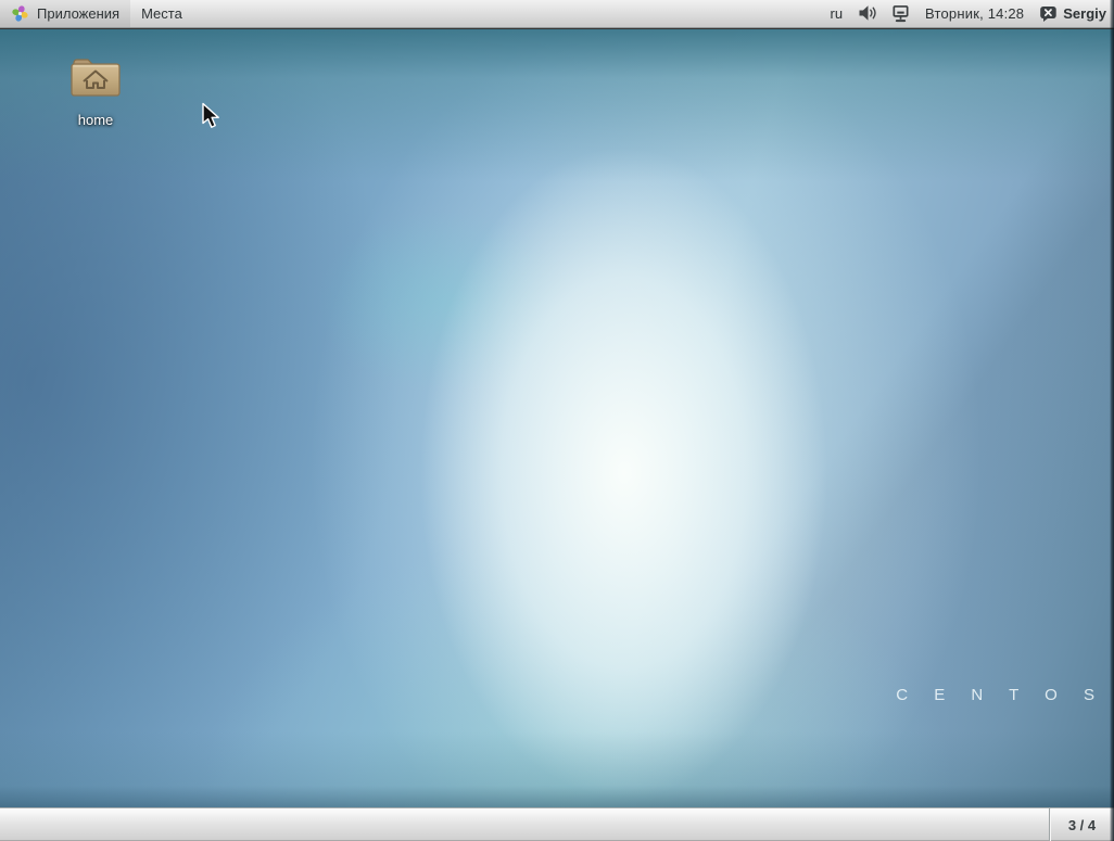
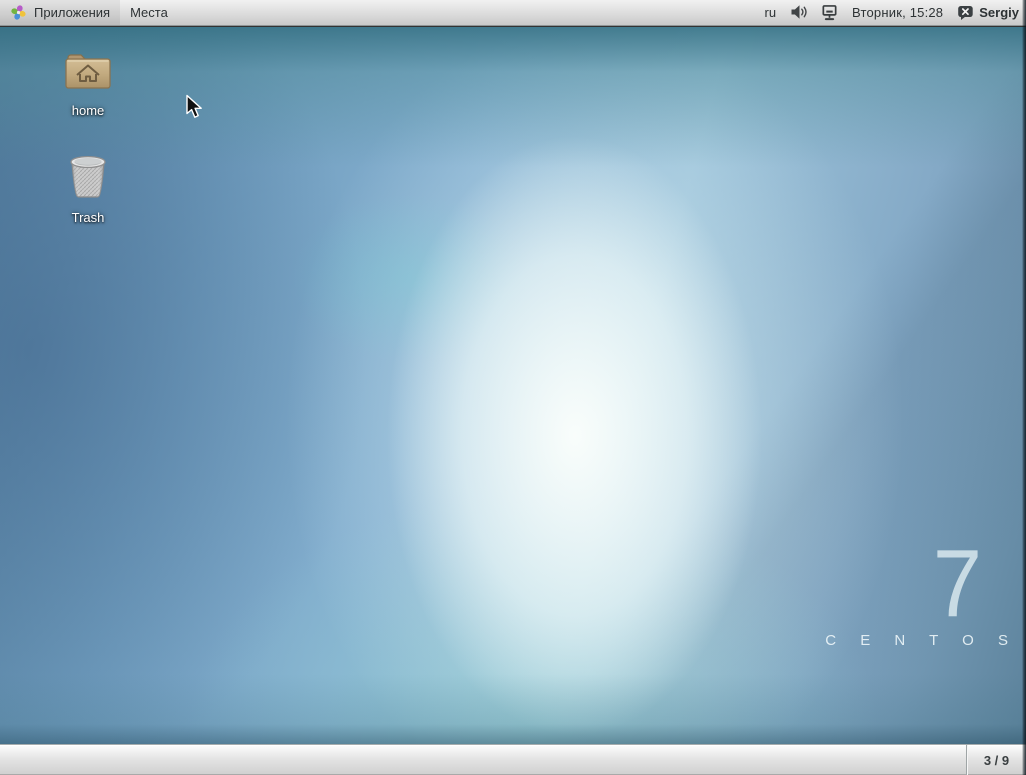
  Приложения
  Места
  ru
- Вторник, 14:28
+ Вторник, 15:28
  Sergiy
  home
+ Trash
+ 7
  C E N T O S
- 3 / 4
+ 3 / 9
